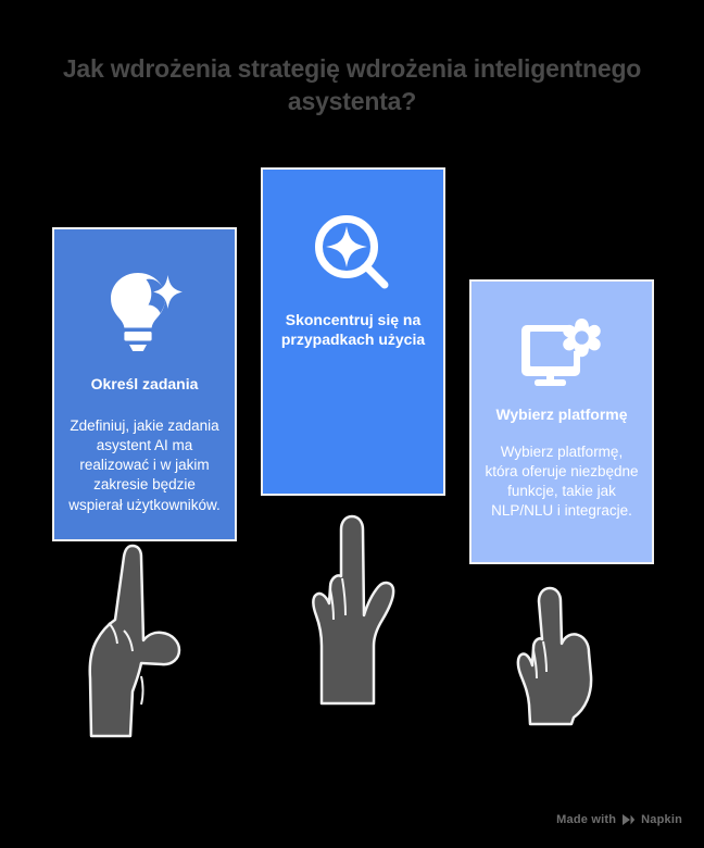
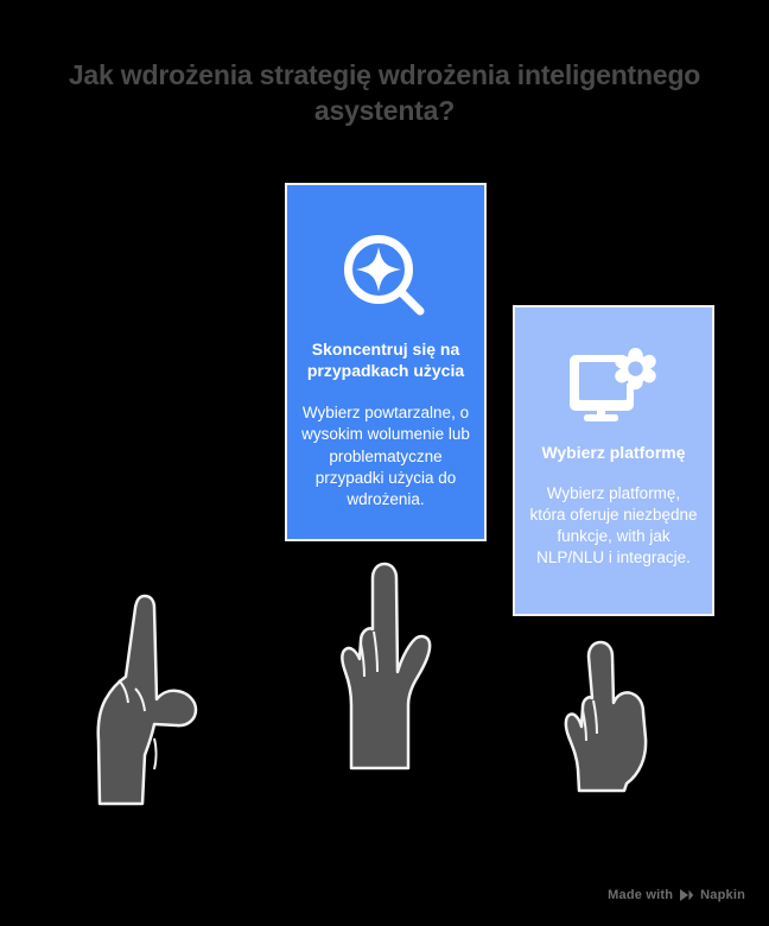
  Jak wdrożenia strategię wdrożenia inteligentnego asystenta?
- Określ zadania
- Zdefiniuj, jakie zadania asystent AI ma realizować i w jakim zakresie będzie wspierał użytkowników.
  Skoncentruj się na przypadkach użycia
+ Wybierz powtarzalne, o wysokim wolumenie lub problematyczne przypadki użycia do wdrożenia.
  Wybierz platformę
- Wybierz platformę, która oferuje niezbędne funkcje, takie jak NLP/NLU i integracje.
+ Wybierz platformę, która oferuje niezbędne funkcje, with jak NLP/NLU i integracje.
  Made with
  Napkin
